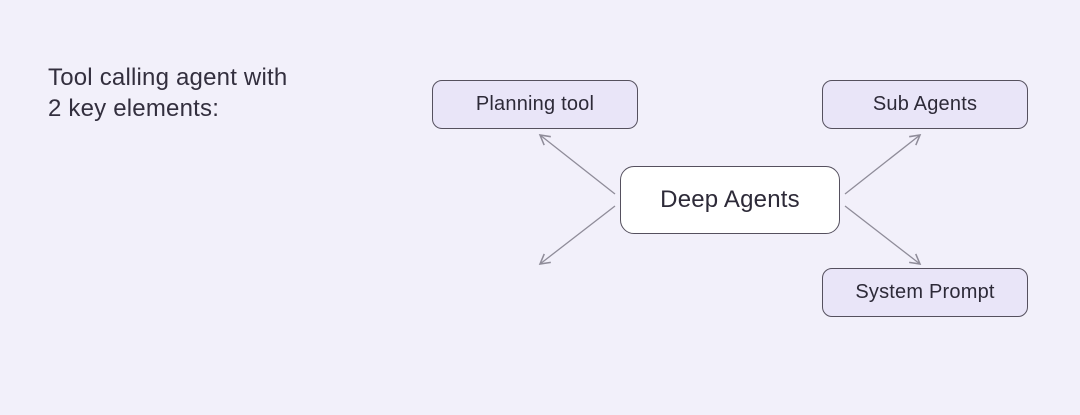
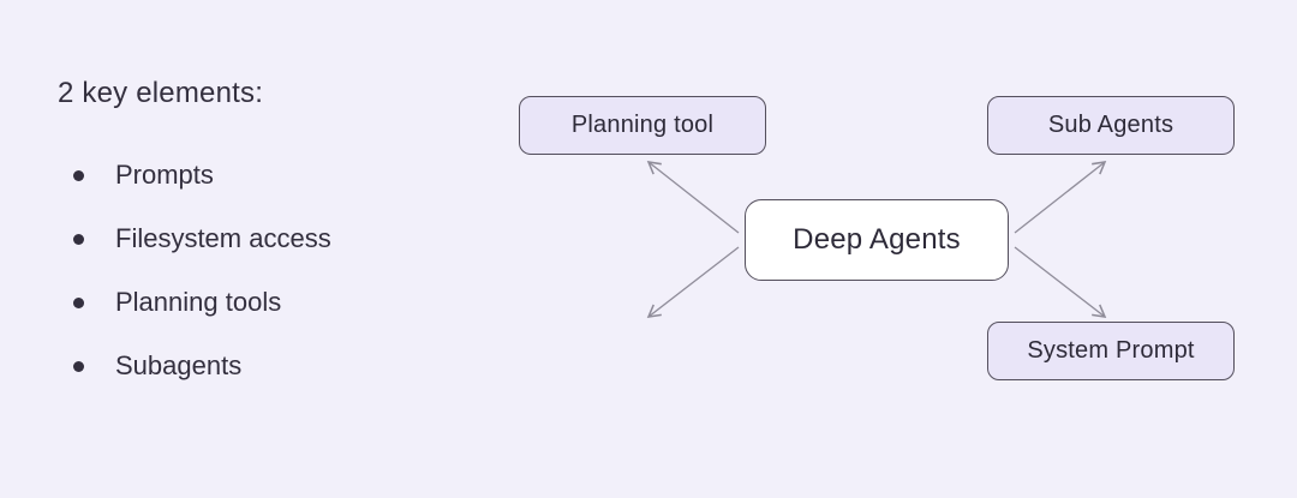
- Tool calling agent with
  2 key elements:
+ Prompts
+ Filesystem access
+ Planning tools
+ Subagents
  Planning tool
  Sub Agents
  Deep Agents
  System Prompt
